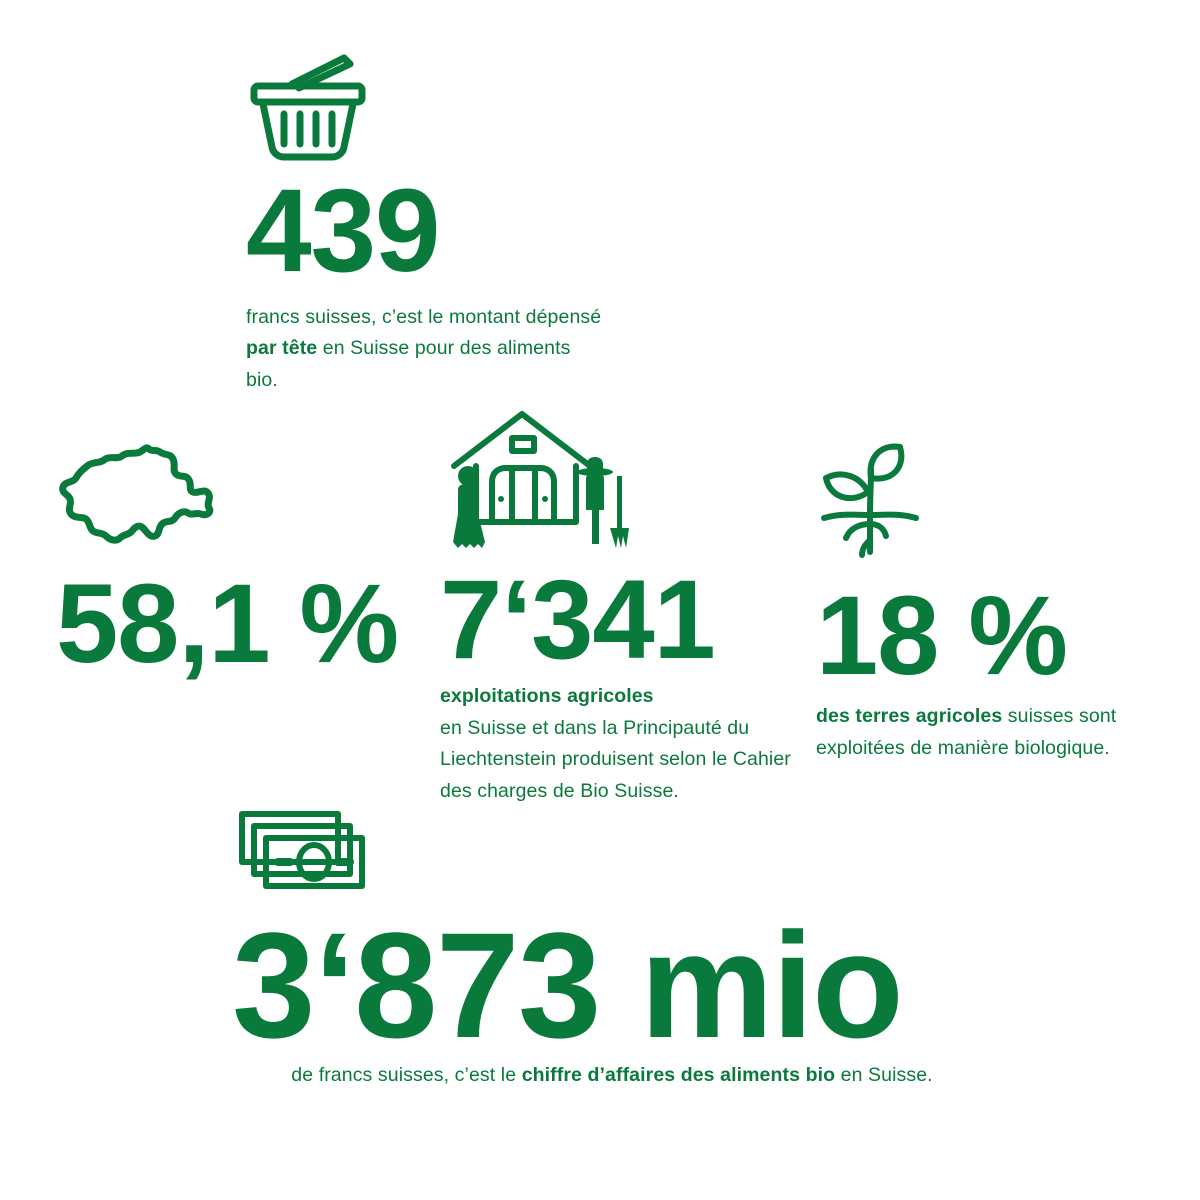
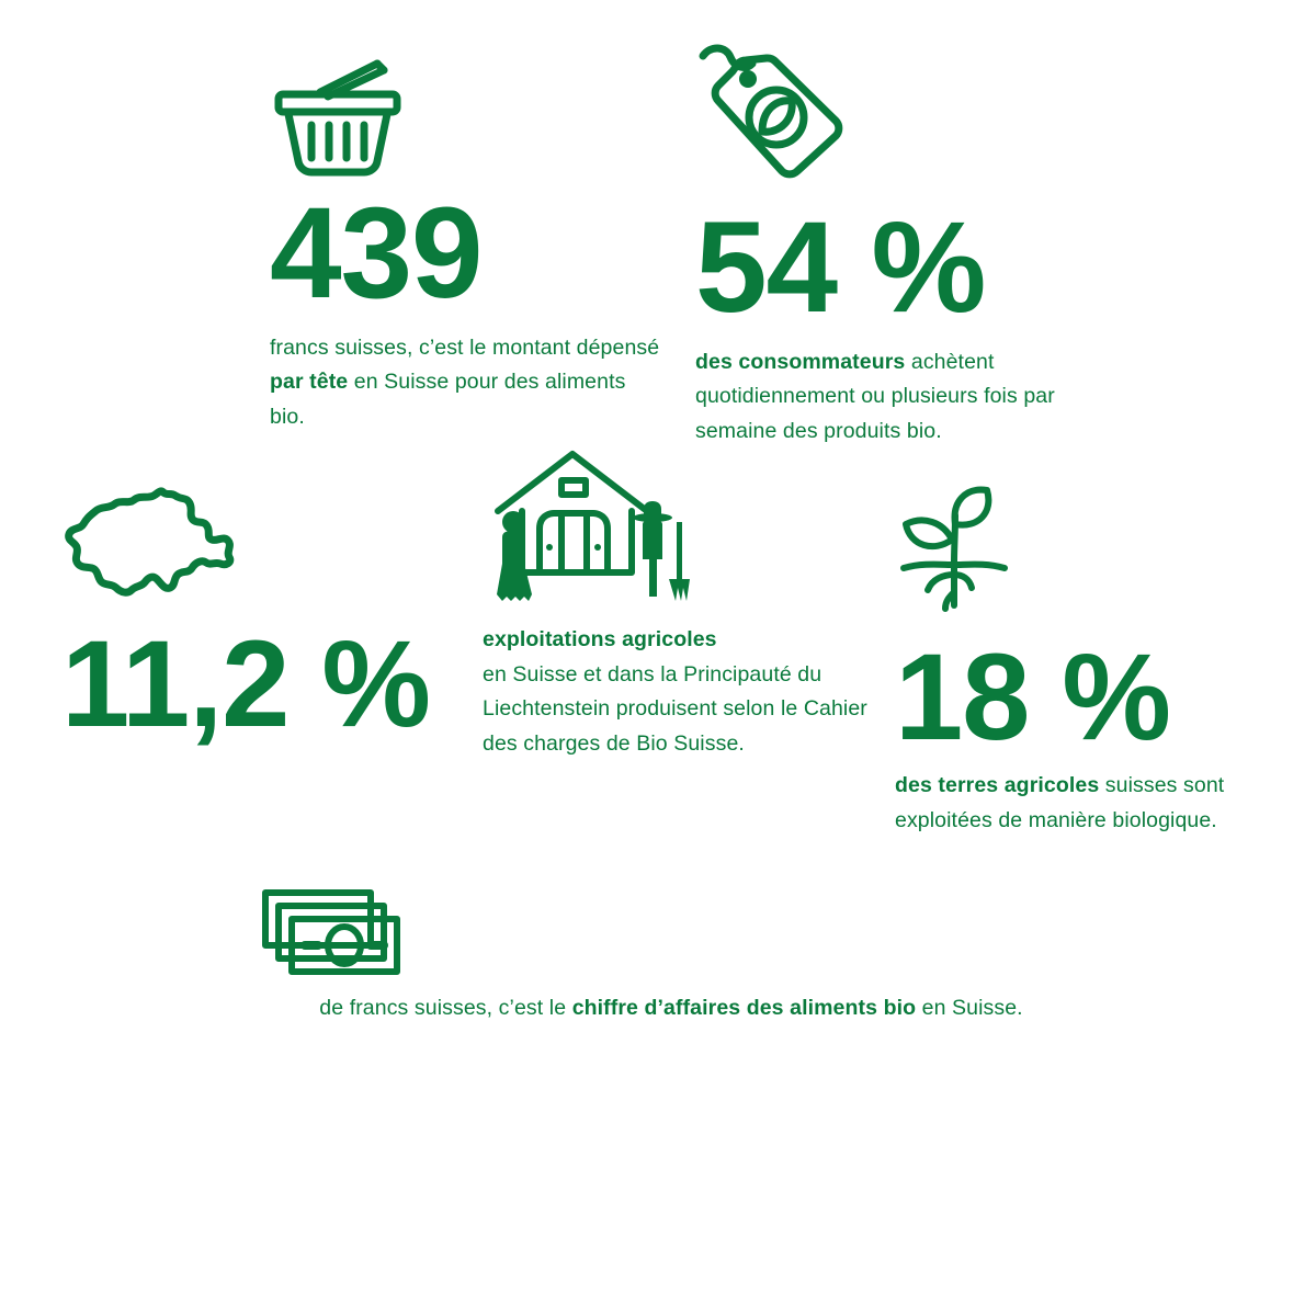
  439
  francs suisses, c’est le montant dépensé par tête en Suisse pour des aliments bio.
+ 54 %
+ des consommateurs achètent quotidiennement ou plusieurs fois par semaine des produits bio.
- 58,1 %
+ 11,2 %
- 7‘341
  exploitations agricoles
  en Suisse et dans la Principauté du Liechtenstein produisent selon le Cahier des charges de Bio Suisse.
  18 %
  des terres agricoles suisses sont exploitées de manière biologique.
- 3‘873 mio
  de francs suisses, c’est le chiffre d’affaires des aliments bio en Suisse.
